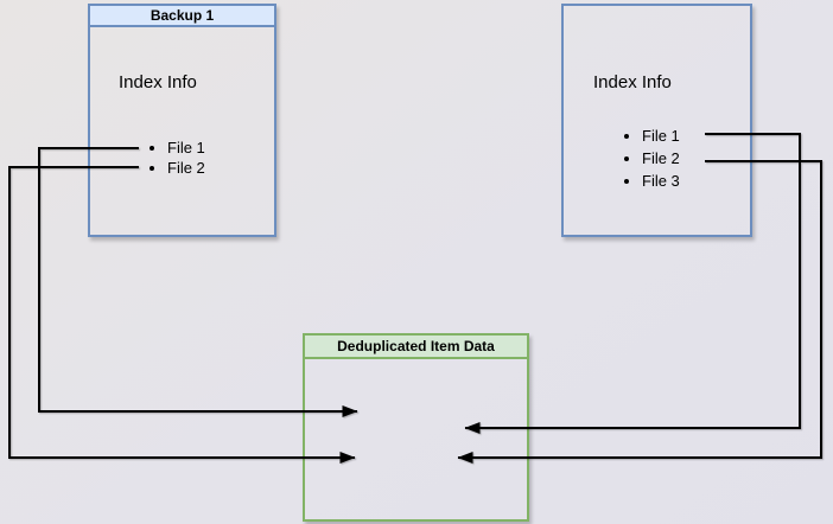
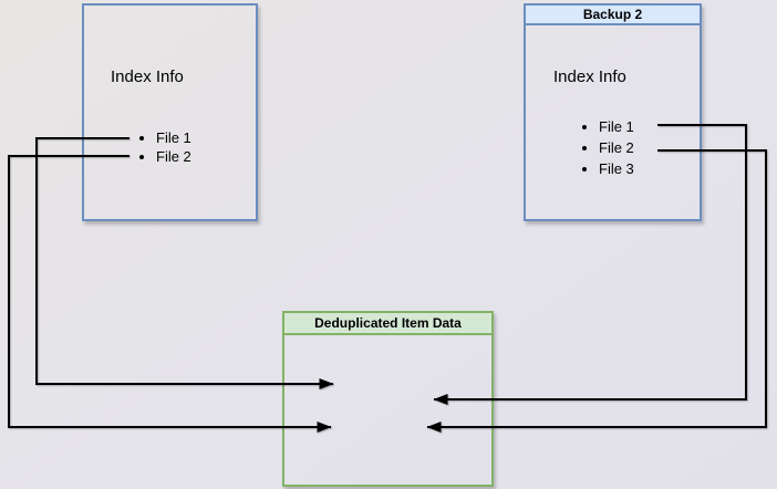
- Backup 1
  Index Info
  File 1
  File 2
+ Backup 2
  Index Info
  File 1
  File 2
  File 3
  Deduplicated Item Data
